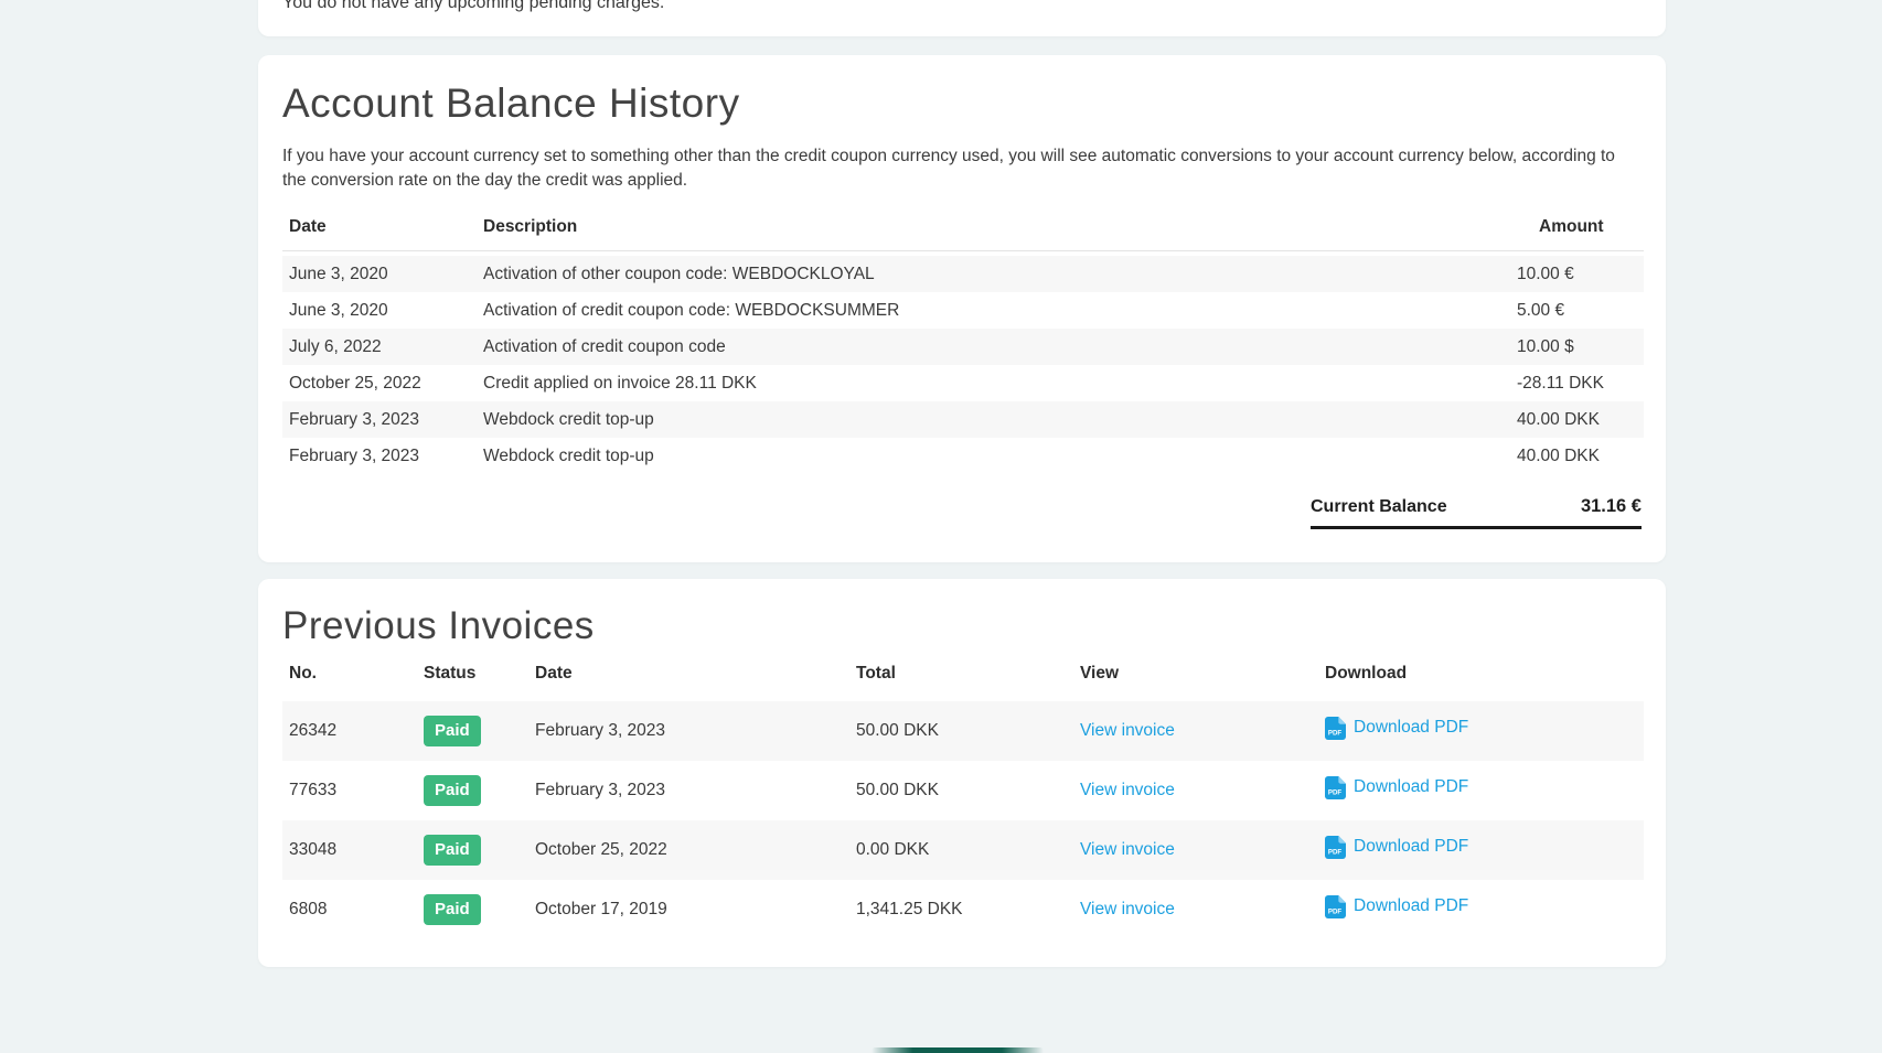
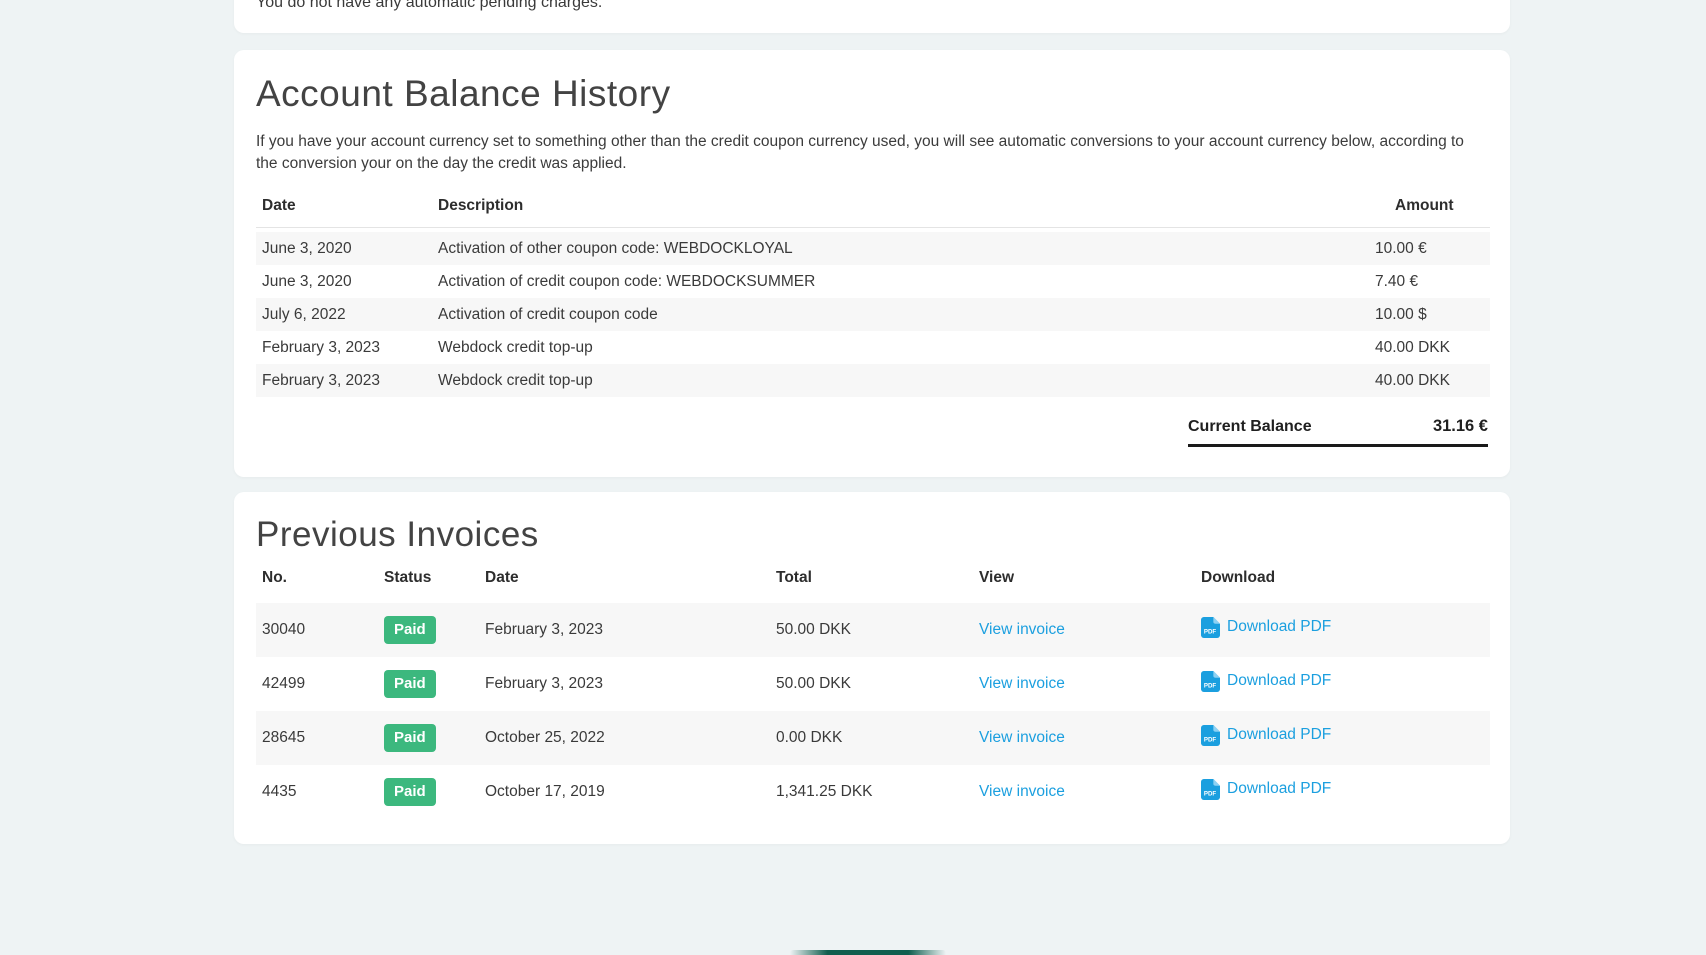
- You do not have any upcoming pending charges.
+ You do not have any automatic pending charges.
  Account Balance History
- If you have your account currency set to something other than the credit coupon currency used, you will see automatic conversions to your account currency below, according to the conversion rate on the day the credit was applied.
+ If you have your account currency set to something other than the credit coupon currency used, you will see automatic conversions to your account currency below, according to the conversion your on the day the credit was applied.
  Date	Description	Amount
  June 3, 2020	Activation of other coupon code: WEBDOCKLOYAL	10.00 €
- June 3, 2020	Activation of credit coupon code: WEBDOCKSUMMER	5.00 €
+ June 3, 2020	Activation of credit coupon code: WEBDOCKSUMMER	7.40 €
  July 6, 2022	Activation of credit coupon code	10.00 $
- October 25, 2022	Credit applied on invoice 28.11 DKK	-28.11 DKK
  February 3, 2023	Webdock credit top-up	40.00 DKK
  February 3, 2023	Webdock credit top-up	40.00 DKK
  Current Balance
  31.16 €
  Previous Invoices
  No.	Status	Date	Total	View	Download
- 26342	Paid	February 3, 2023	50.00 DKK	View invoice	Download PDF
+ 30040	Paid	February 3, 2023	50.00 DKK	View invoice	Download PDF
- 77633	Paid	February 3, 2023	50.00 DKK	View invoice	Download PDF
+ 42499	Paid	February 3, 2023	50.00 DKK	View invoice	Download PDF
- 33048	Paid	October 25, 2022	0.00 DKK	View invoice	Download PDF
+ 28645	Paid	October 25, 2022	0.00 DKK	View invoice	Download PDF
- 6808	Paid	October 17, 2019	1,341.25 DKK	View invoice	Download PDF
+ 4435	Paid	October 17, 2019	1,341.25 DKK	View invoice	Download PDF
